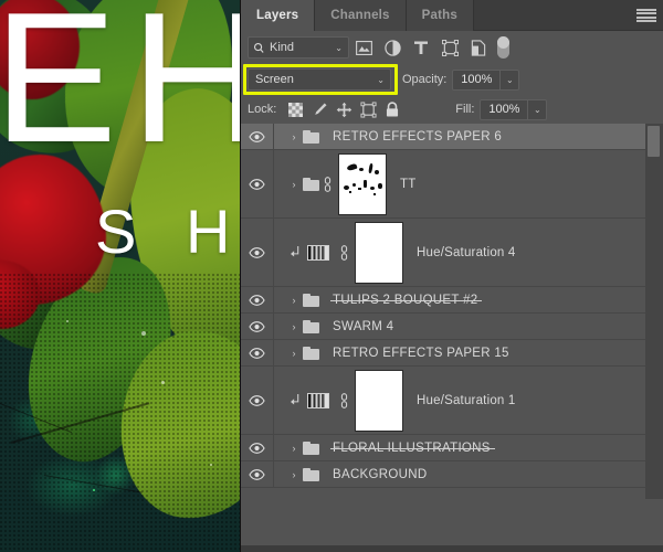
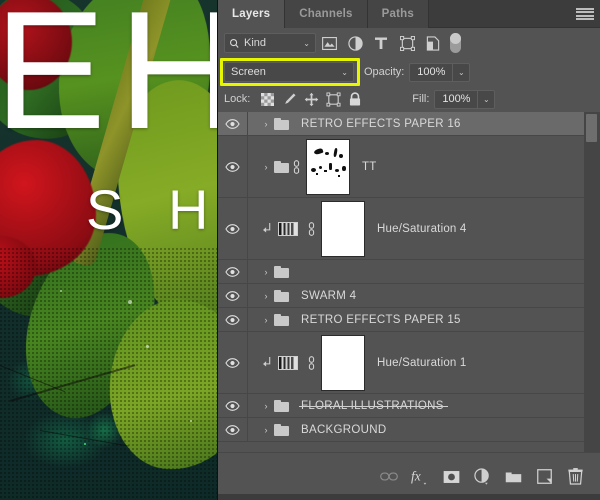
  E
  H
  S
  H
  Layers
  Channels
  Paths
  Kind
  ⌄
  Screen
  ⌄
  Opacity:
  100%
  ⌄
  Lock:
  Fill:
  100%
  ⌄
  ›
- RETRO EFFECTS PAPER 6
+ RETRO EFFECTS PAPER 16
  ›
  TT
  Hue/Saturation 4
  ›
- TULIPS 2 BOUQUET #2
  ›
  SWARM 4
  ›
  RETRO EFFECTS PAPER 15
  Hue/Saturation 1
  ›
  FLORAL ILLUSTRATIONS
  ›
  BACKGROUND
+ fx
